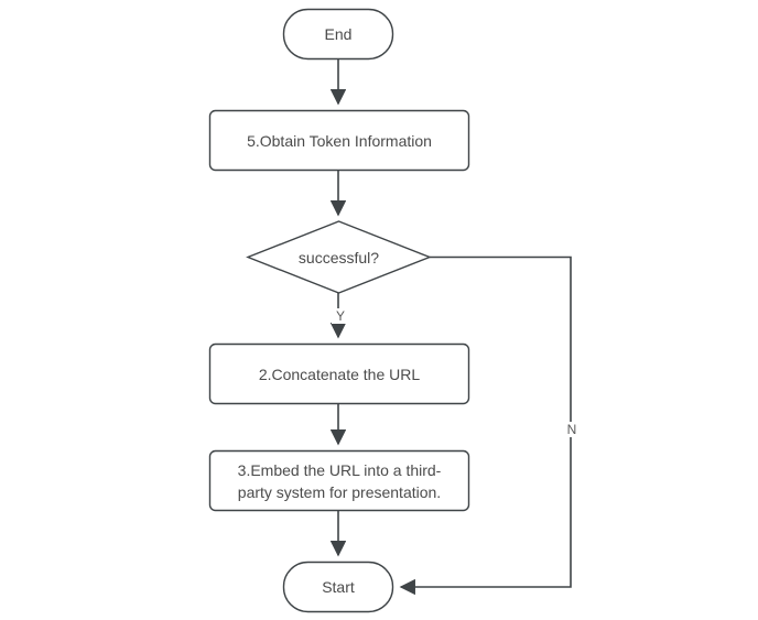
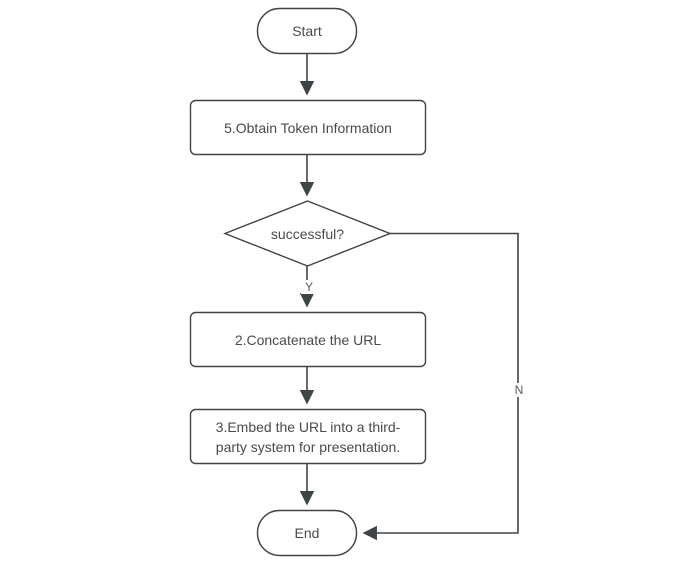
- End
+ Start
  5.Obtain Token Information
  successful?
  2.Concatenate the URL
  3.Embed the URL into a third-
  party system for presentation.
- Start
+ End
  Y
  N
